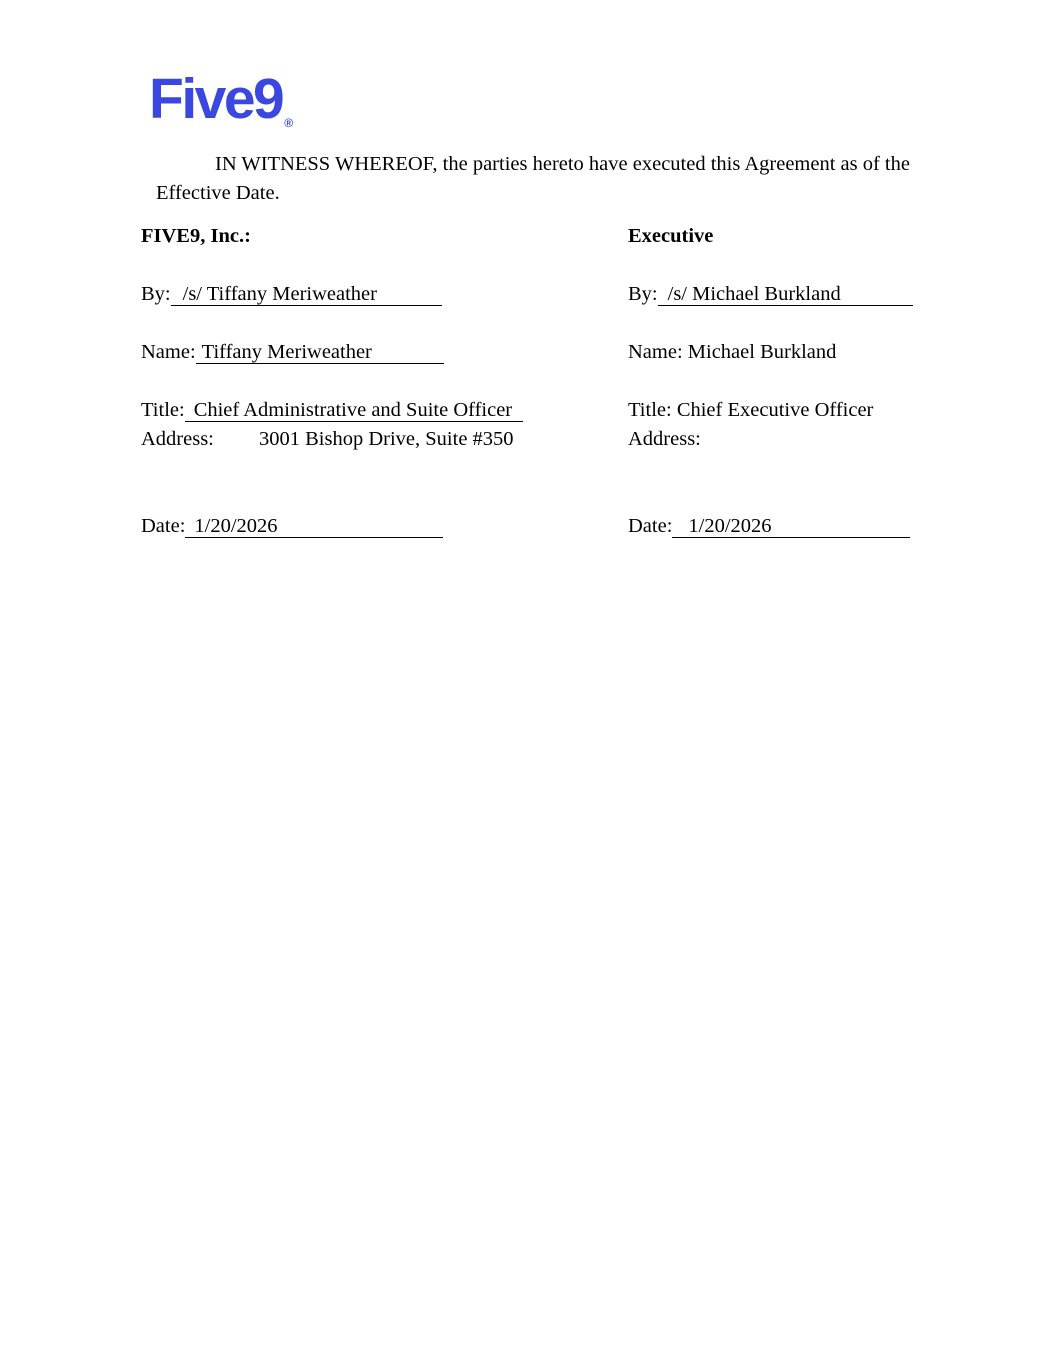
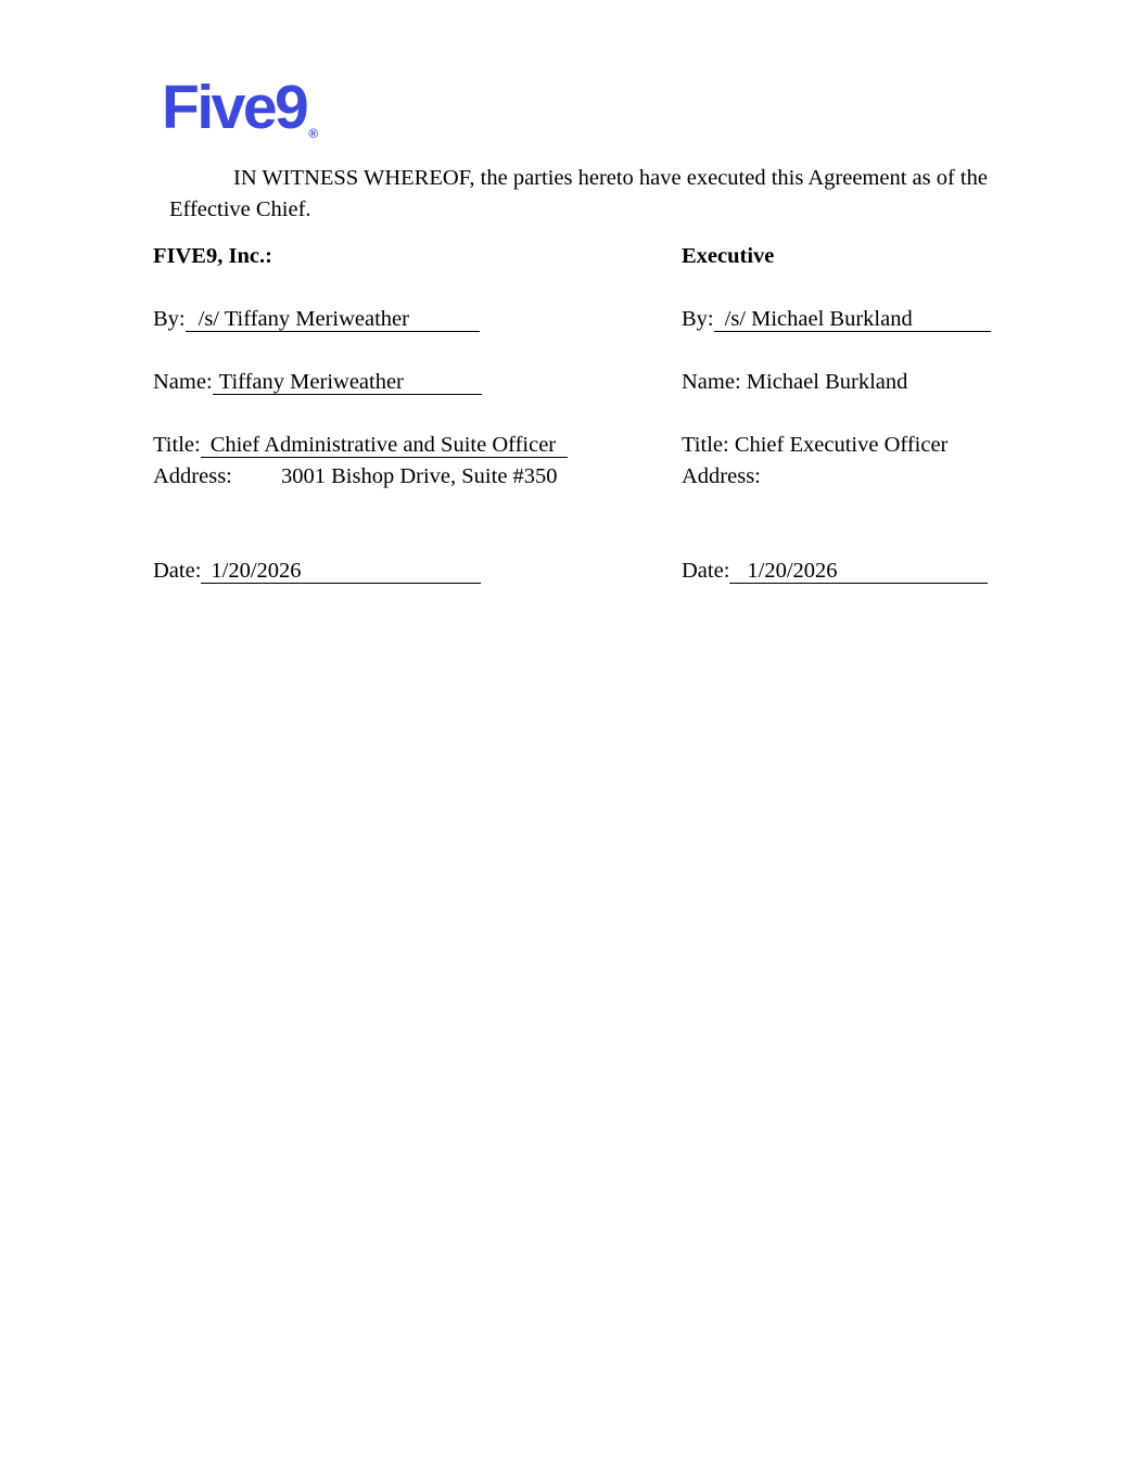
  Five9 ®
- IN WITNESS WHEREOF, the parties hereto have executed this Agreement as of the Effective Date.
+ IN WITNESS WHEREOF, the parties hereto have executed this Agreement as of the Effective Chief.
  FIVE9, Inc.:
  Executive
  By: /s/ Tiffany Meriweather
  By: /s/ Michael Burkland
  Name: Tiffany Meriweather
  Name: Michael Burkland
  Title: Chief Administrative and Suite Officer
  Title: Chief Executive Officer
  Address: 3001 Bishop Drive, Suite #350
  Address:
  Date: 1/20/2026
  Date: 1/20/2026
